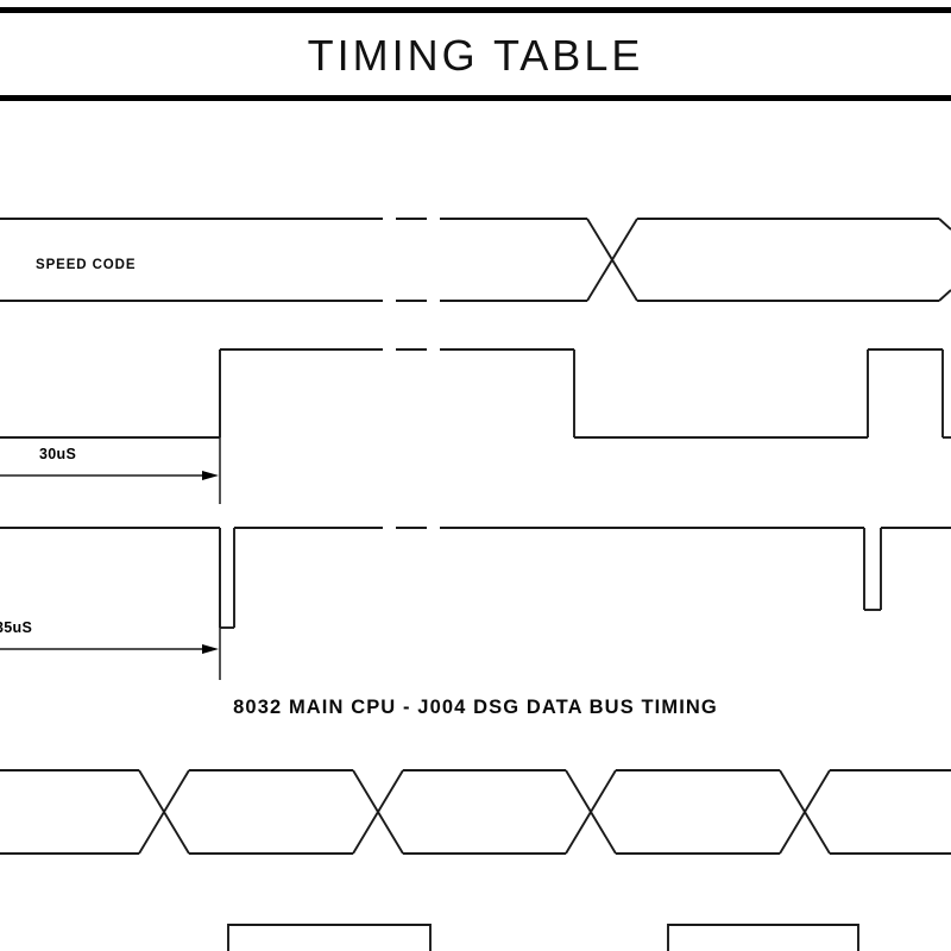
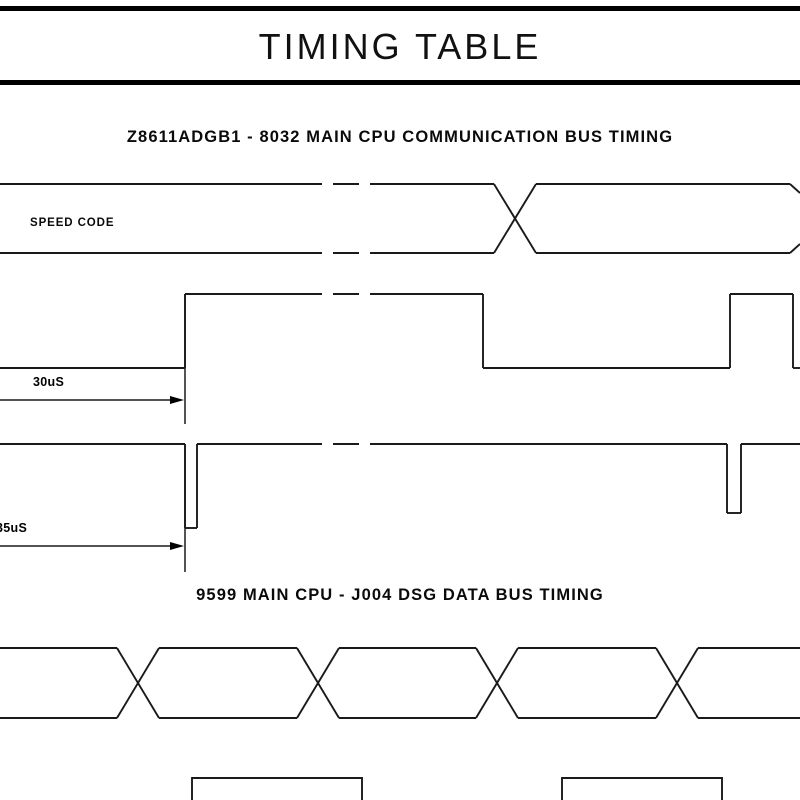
  TIMING TABLE
+ Z8611ADGB1 - 8032 MAIN CPU COMMUNICATION BUS TIMING
  SPEED CODE
  30uS
  5uS
- 8032 MAIN CPU - J004 DSG DATA BUS TIMING
+ 9599 MAIN CPU - J004 DSG DATA BUS TIMING
